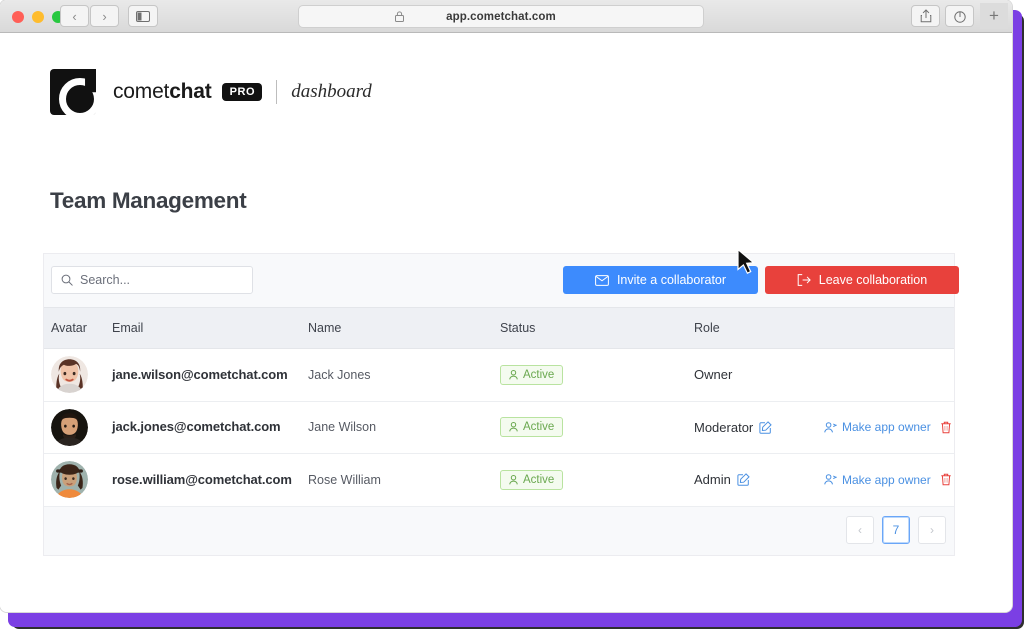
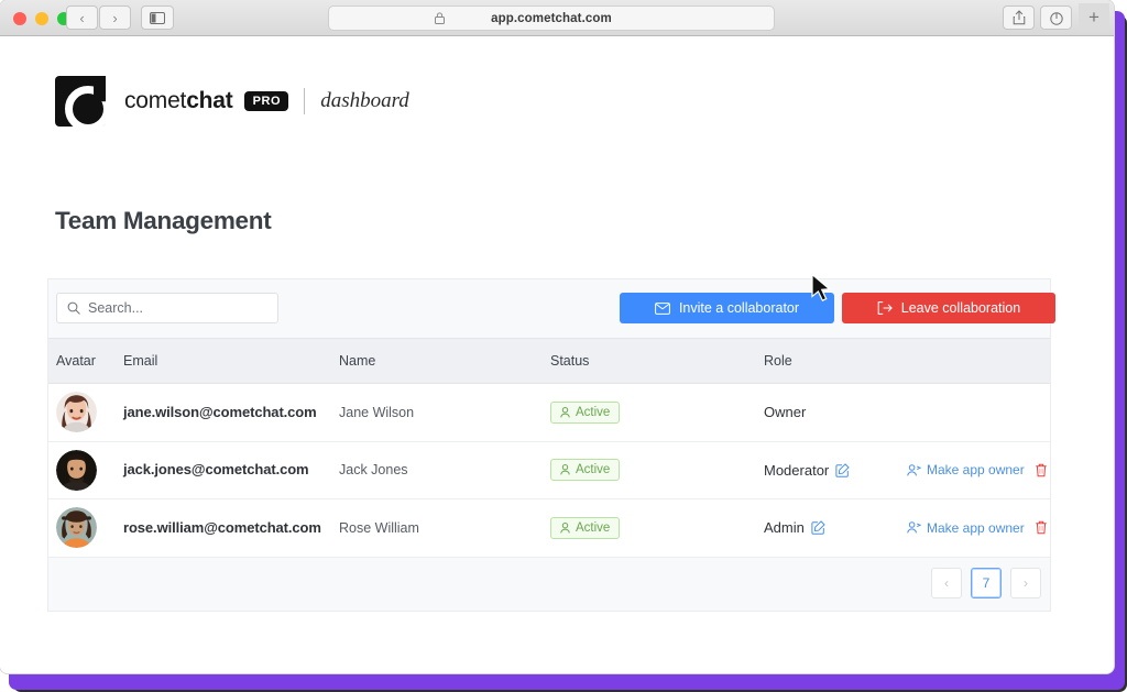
  ‹
  ›
  app.cometchat.com
  +
  cometchat
  PRO
  dashboard
  Team Management
  Search...
  Invite a collaborator
  Leave collaboration
  Avatar
  Email
  Name
  Status
  Role
  jane.wilson@cometchat.com
- Jack Jones
+ Jane Wilson
  Active
  Owner
  jack.jones@cometchat.com
- Jane Wilson
+ Jack Jones
  Active
  Moderator
  Make app owner
  rose.william@cometchat.com
  Rose William
  Active
  Admin
  Make app owner
  ‹
  7
  ›
